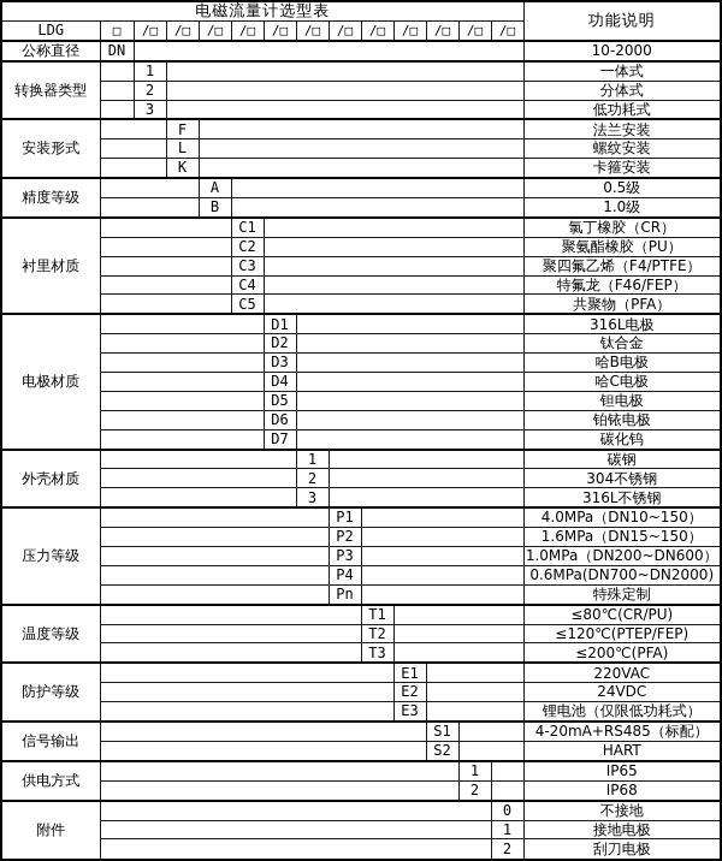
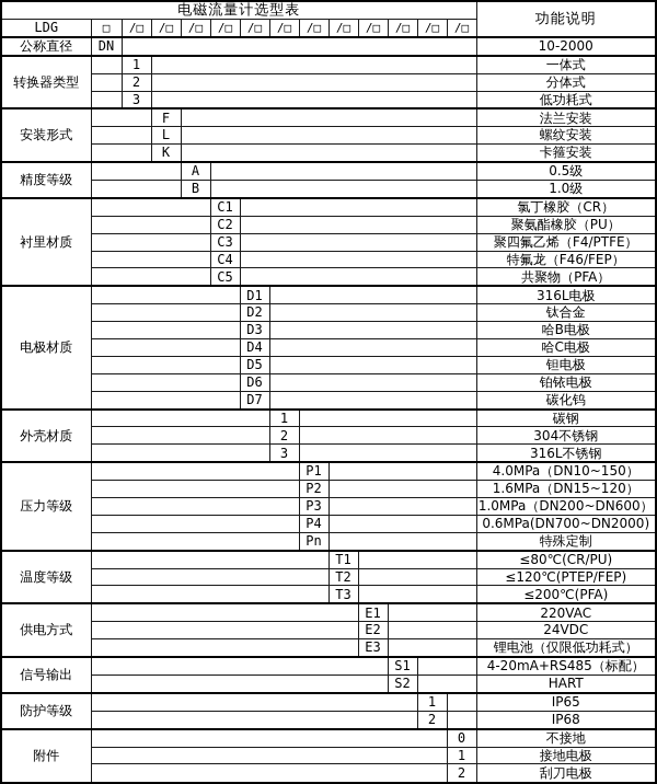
  电磁流量计选型表	功能说明
  LDG	□	/□	/□	/□	/□	/□	/□	/□	/□	/□	/□	/□	/□
  公称直径	DN		10-2000
  转换器类型		1		一体式
  	2		分体式
  	3		低功耗式
  安装形式		F		法兰安装
  	L		螺纹安装
  	K		卡箍安装
  精度等级		A		0.5级
  	B		1.0级
  衬里材质		C1		氯丁橡胶（CR）
  	C2		聚氨酯橡胶（PU）
  	C3		聚四氟乙烯（F4/PTFE）
  	C4		特氟龙（F46/FEP）
  	C5		共聚物（PFA）
  电极材质		D1		316L电极
  	D2		钛合金
  	D3		哈B电极
  	D4		哈C电极
  	D5		钽电极
  	D6		铂铱电极
  	D7		碳化钨
  外壳材质		1		碳钢
  	2		304不锈钢
  	3		316L不锈钢
  压力等级		P1		4.0MPa（DN10~150）
- 	P2		1.6MPa（DN15~150）
+ 	P2		1.6MPa（DN15~120）
  	P3		1.0MPa（DN200~DN600）
  	P4		0.6MPa(DN700~DN2000)
  	Pn		特殊定制
  温度等级		T1		≤80℃(CR/PU)
  	T2		≤120℃(PTEP/FEP)
  	T3		≤200℃(PFA)
- 防护等级		E1		220VAC
+ 供电方式		E1		220VAC
  	E2		24VDC
  	E3		锂电池（仅限低功耗式）
  信号输出		S1		4-20mA+RS485（标配）
  	S2		HART
- 供电方式		1		IP65
+ 防护等级		1		IP65
  	2		IP68
  附件		0	不接地
  	1	接地电极
  	2	刮刀电极
